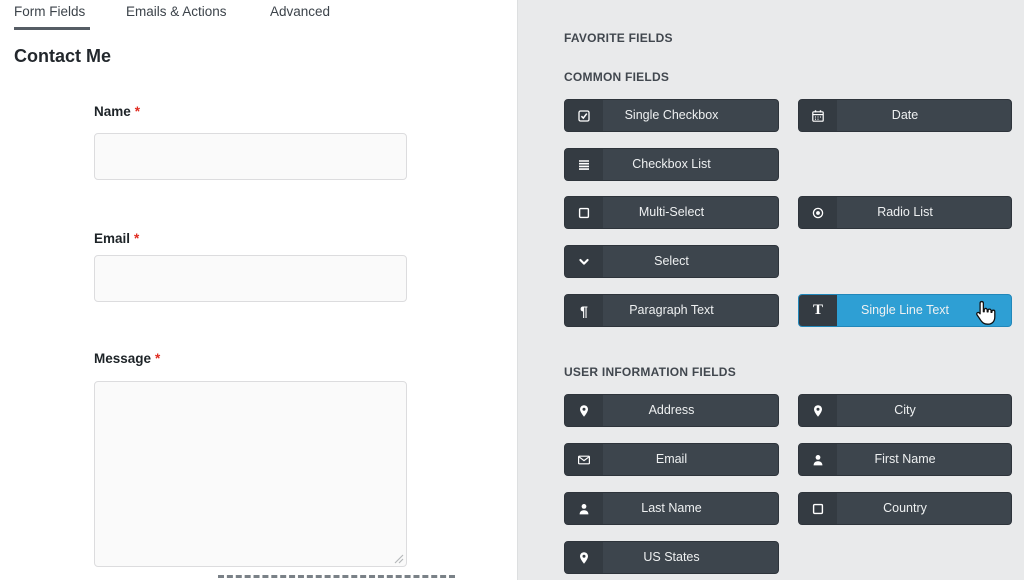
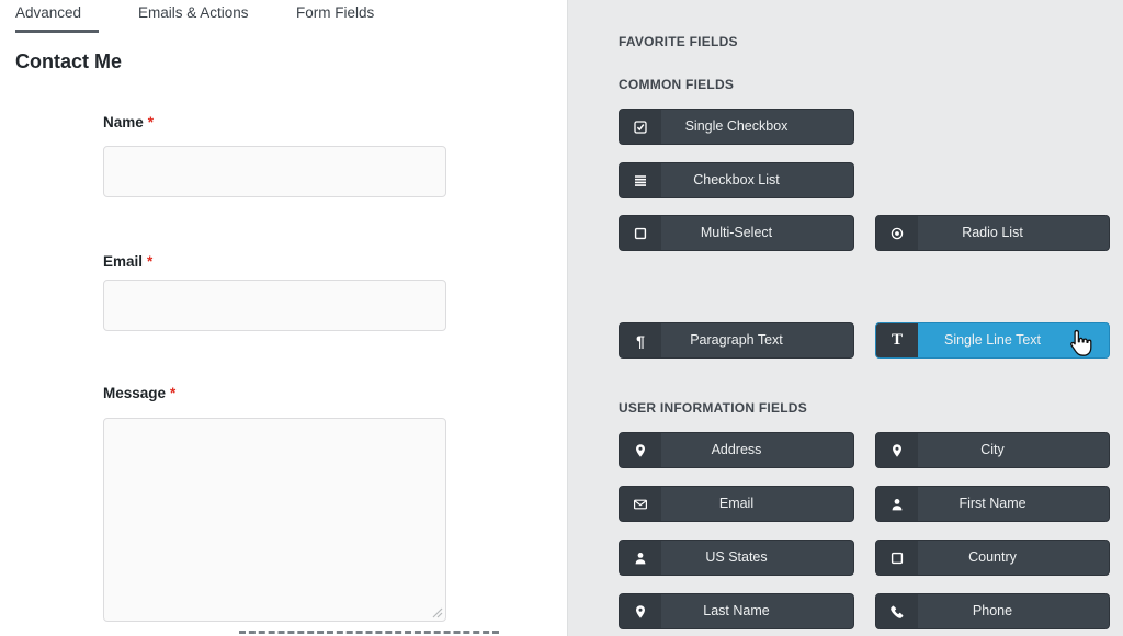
- Form Fields
+ Advanced
  Emails & Actions
- Advanced
+ Form Fields
  Contact Me
  Name *
  Email *
  Message *
  FAVORITE FIELDS
  COMMON FIELDS
  Single Checkbox
- Date
  Checkbox List
  Multi-Select
  Radio List
- Select
  ¶
  Paragraph Text
  T
  Single Line Text
  USER INFORMATION FIELDS
  Address
  City
  Email
  First Name
- Last Name
+ US States
  Country
- US States
+ Last Name
+ Phone
